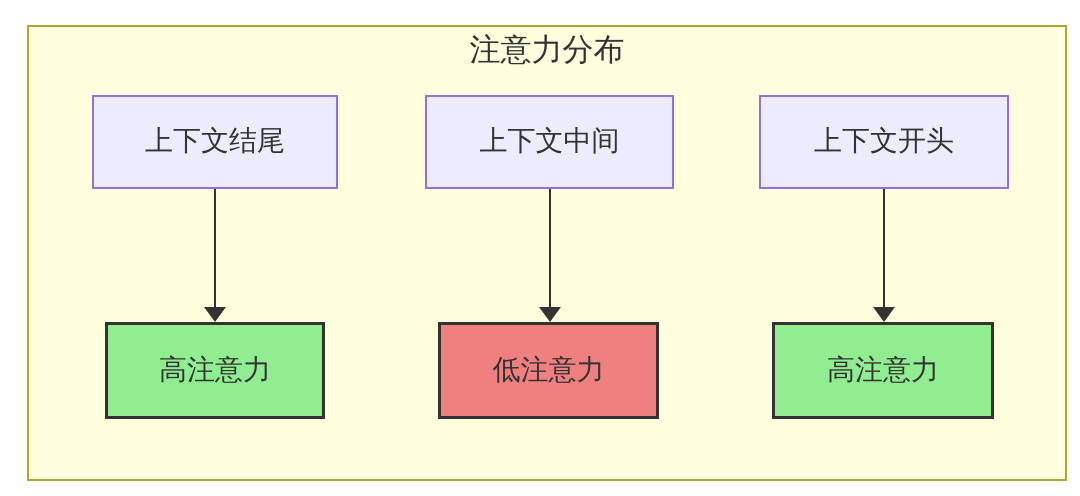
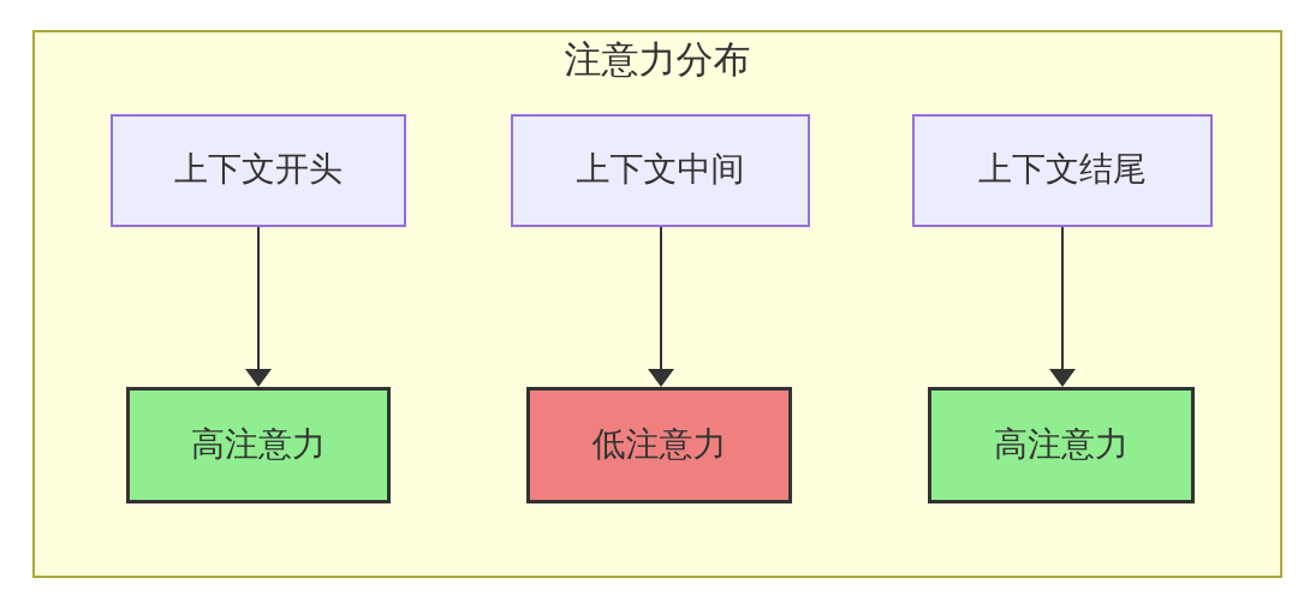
  注意力分布
- 上下文结尾
+ 上下文开头
  上下文中间
- 上下文开头
+ 上下文结尾
  高注意力
  低注意力
  高注意力
